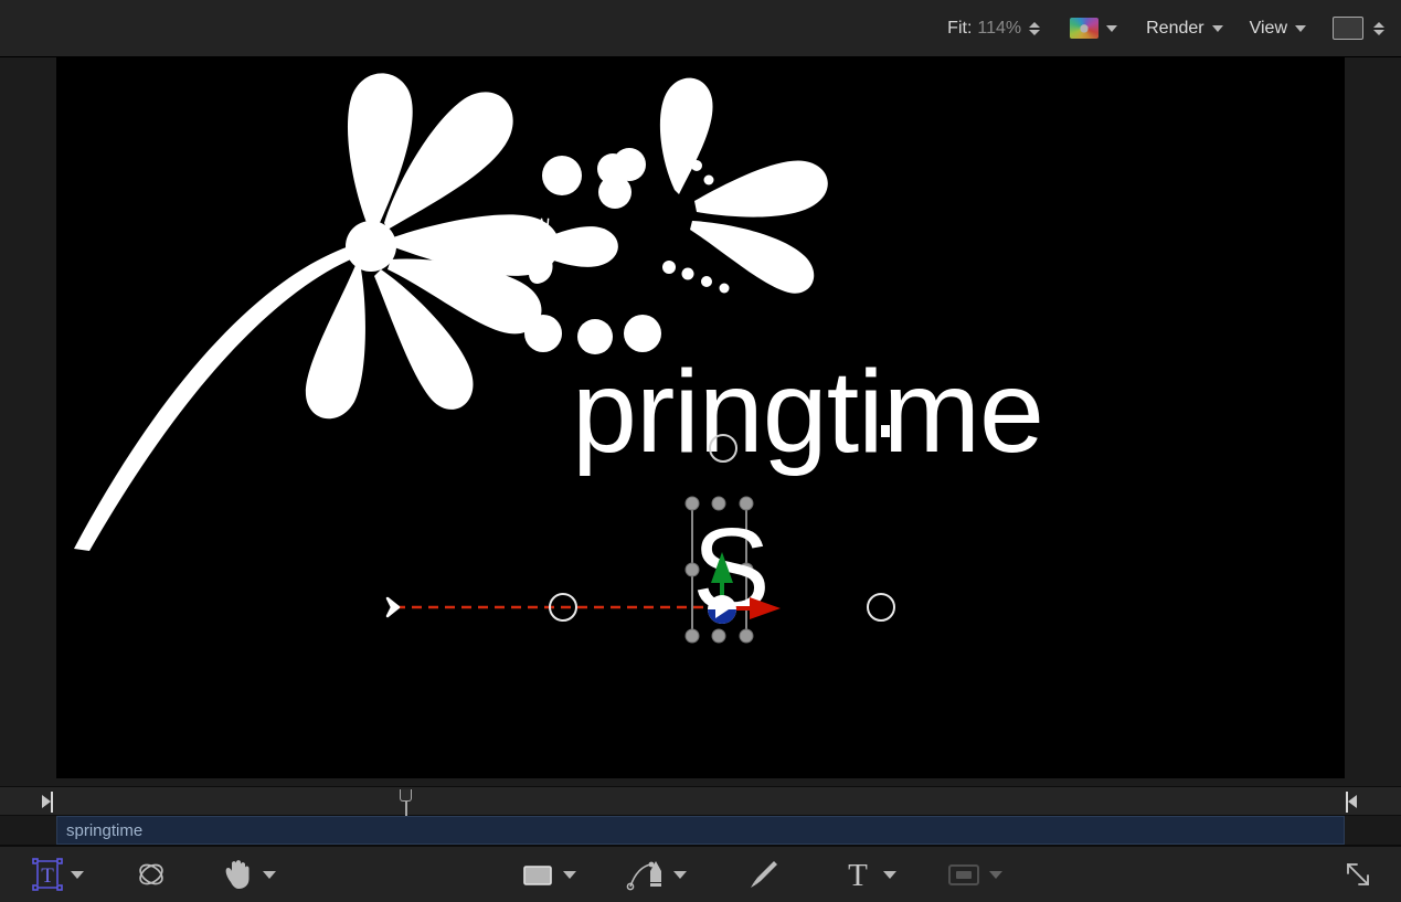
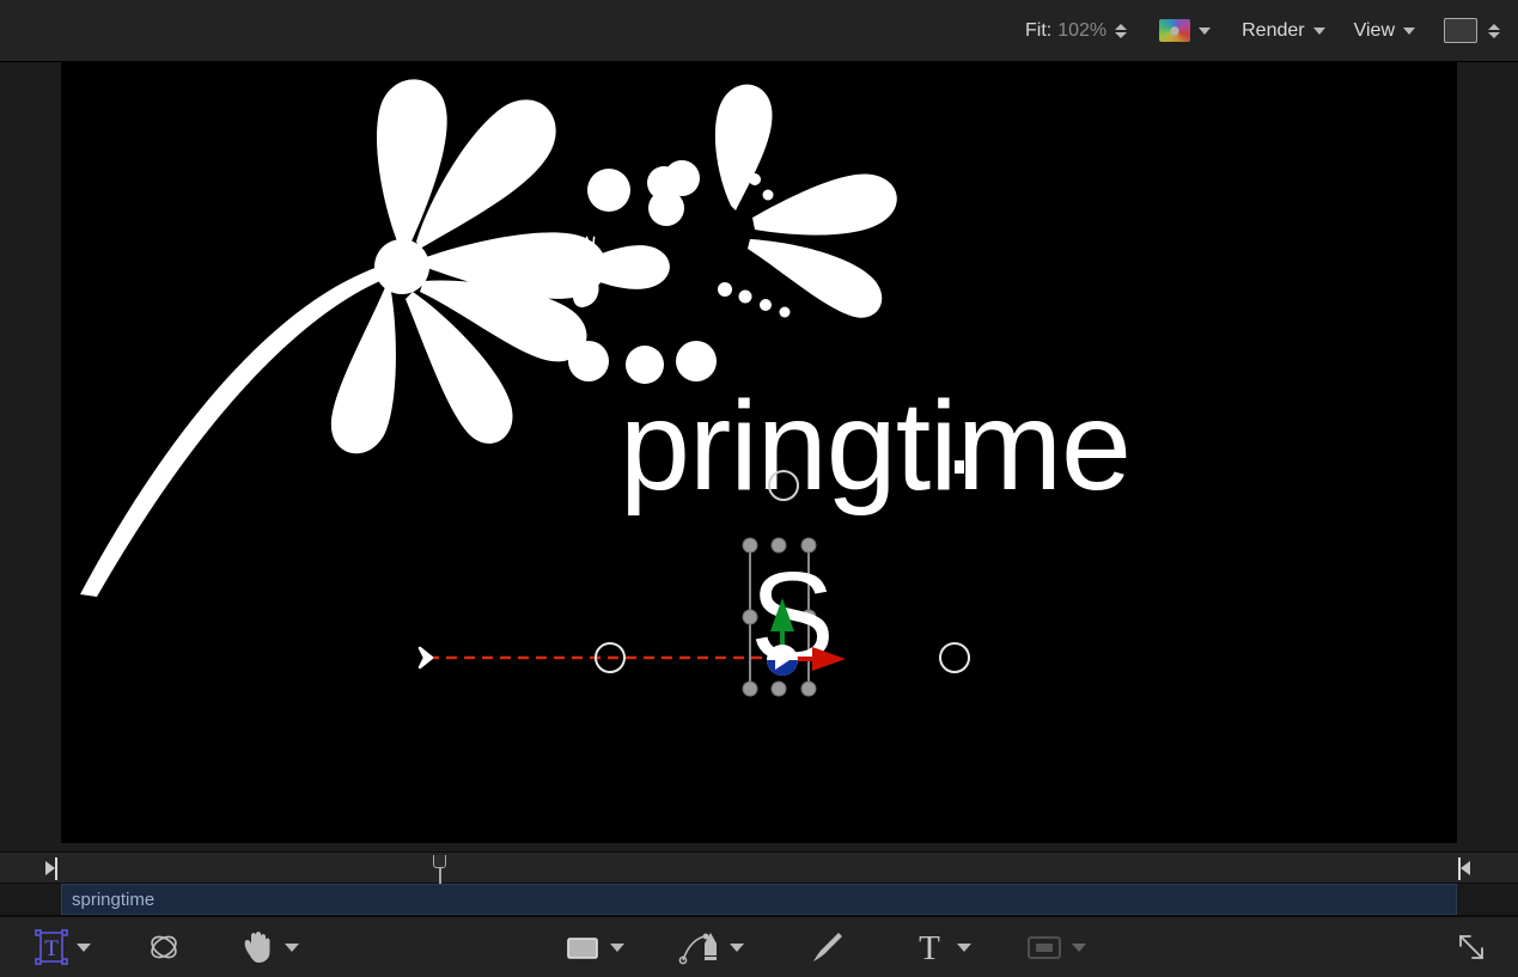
  Fit:
- 114%
+ 102%
  Render
  View
  pringtime
  S
  springtime
  T
  T
